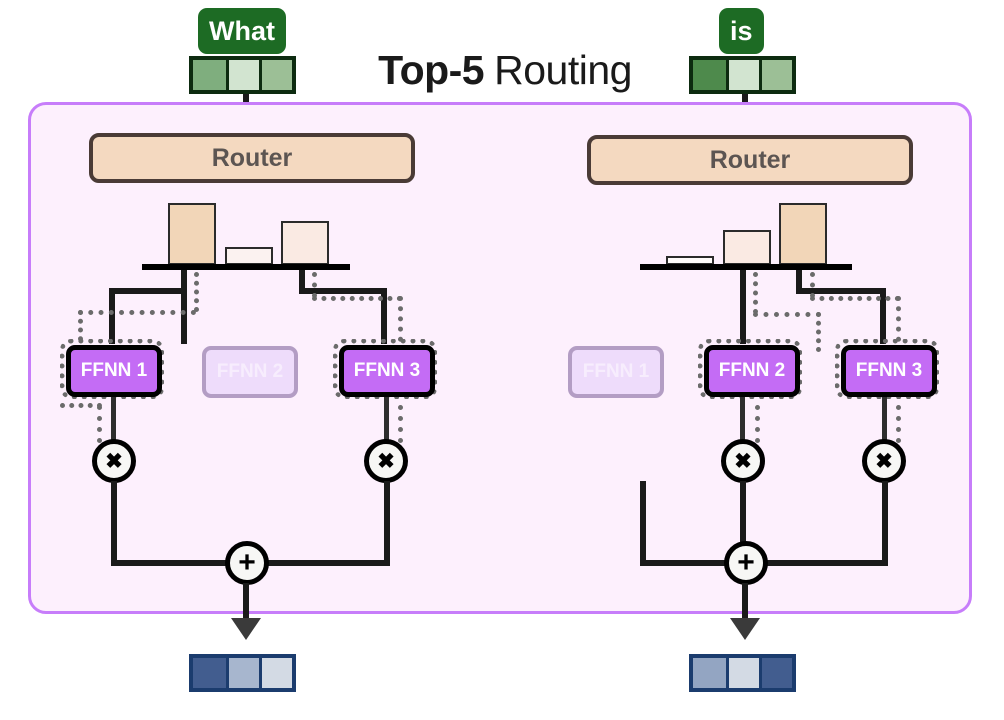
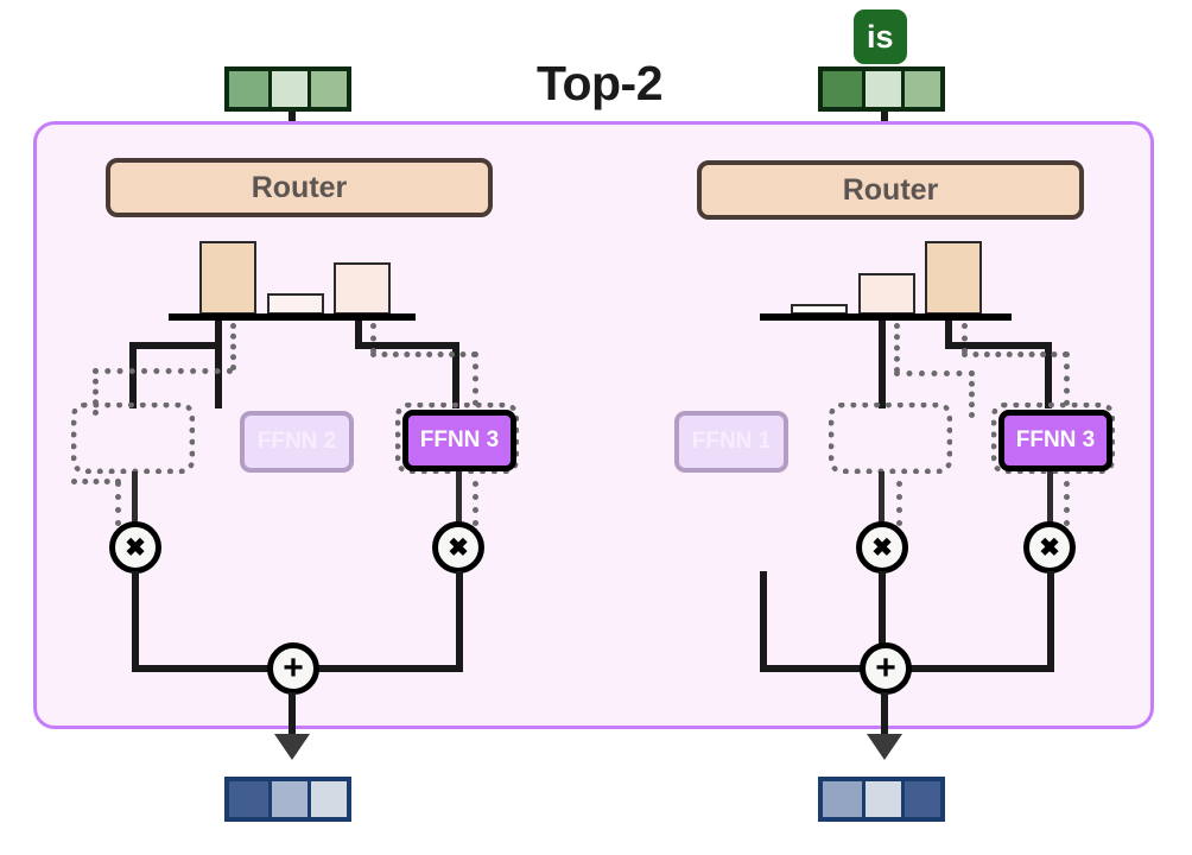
- Top-5
+ Top-2
- Routing
- What
  is
  Router
- FFNN 1
  FFNN 3
  ✖
  ✖
  +
  Router
- FFNN 2
  FFNN 3
  ✖
  ✖
  +
